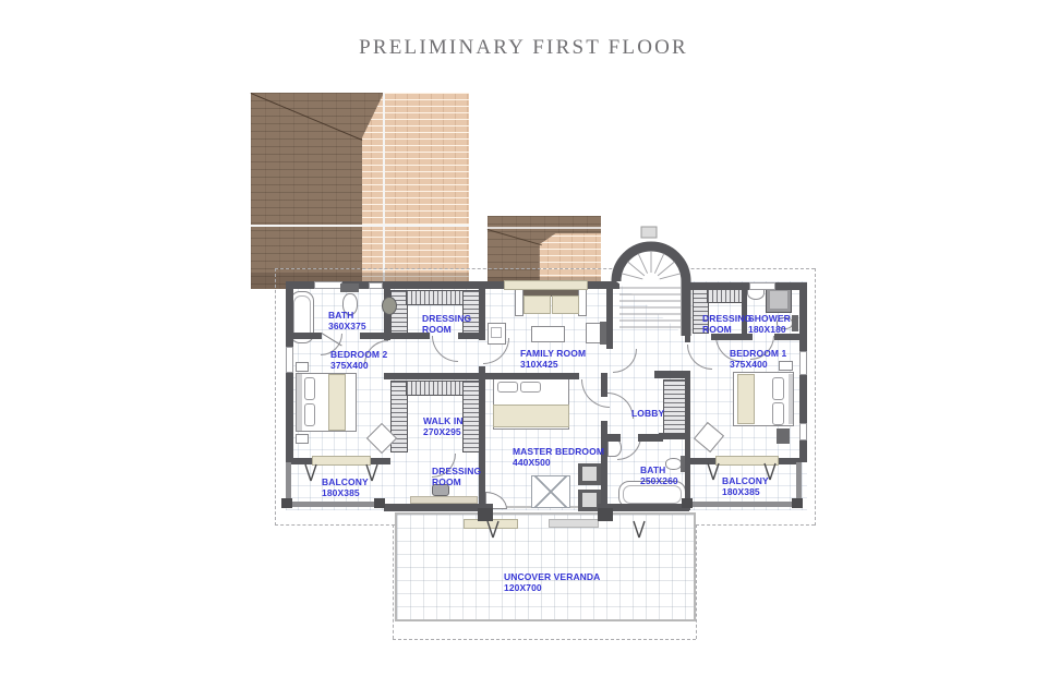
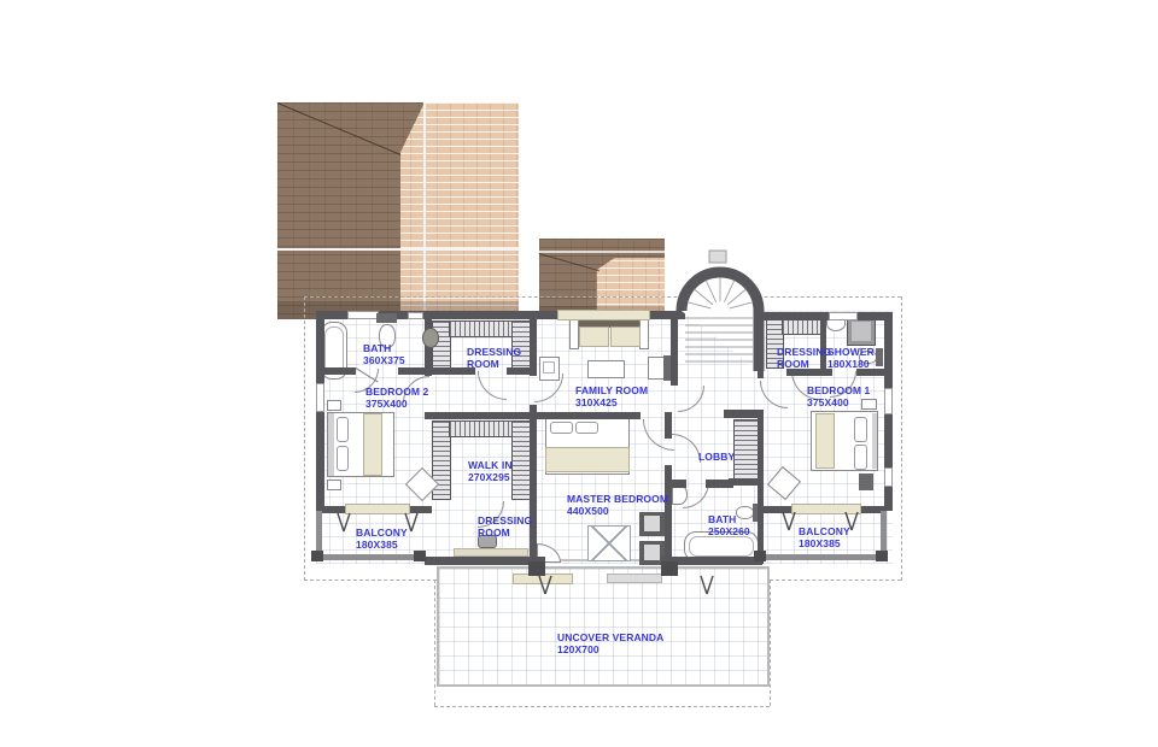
- PRELIMINARY FIRST FLOOR
  BATH
  360X375
  DRESSING ROOM
  BEDROOM 2
  375X400
  FAMILY ROOM
  310X425
  DRESSING ROOM
  SHOWER
  180X180
  BEDROOM 1
  375X400
  WALK IN
  270X295
  LOBBY
  MASTER BEDROOM
  440X500
  BATH
  250X260
  DRESSING ROOM
  BALCONY
  180X385
  BALCONY
  180X385
  UNCOVER VERANDA
  120X700
